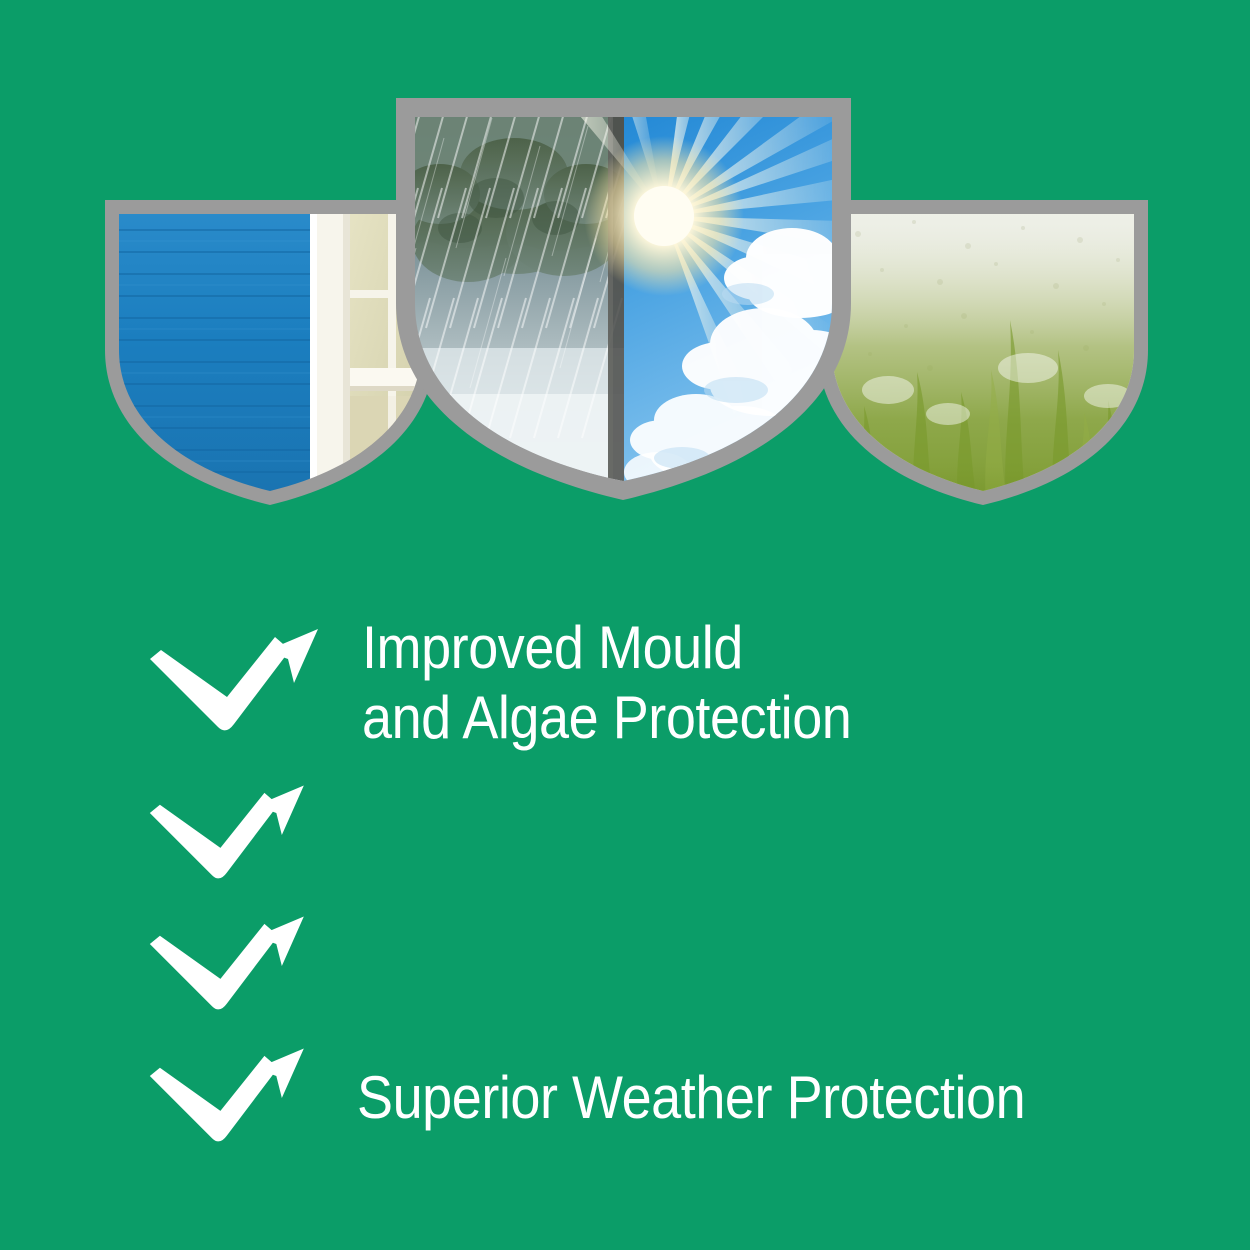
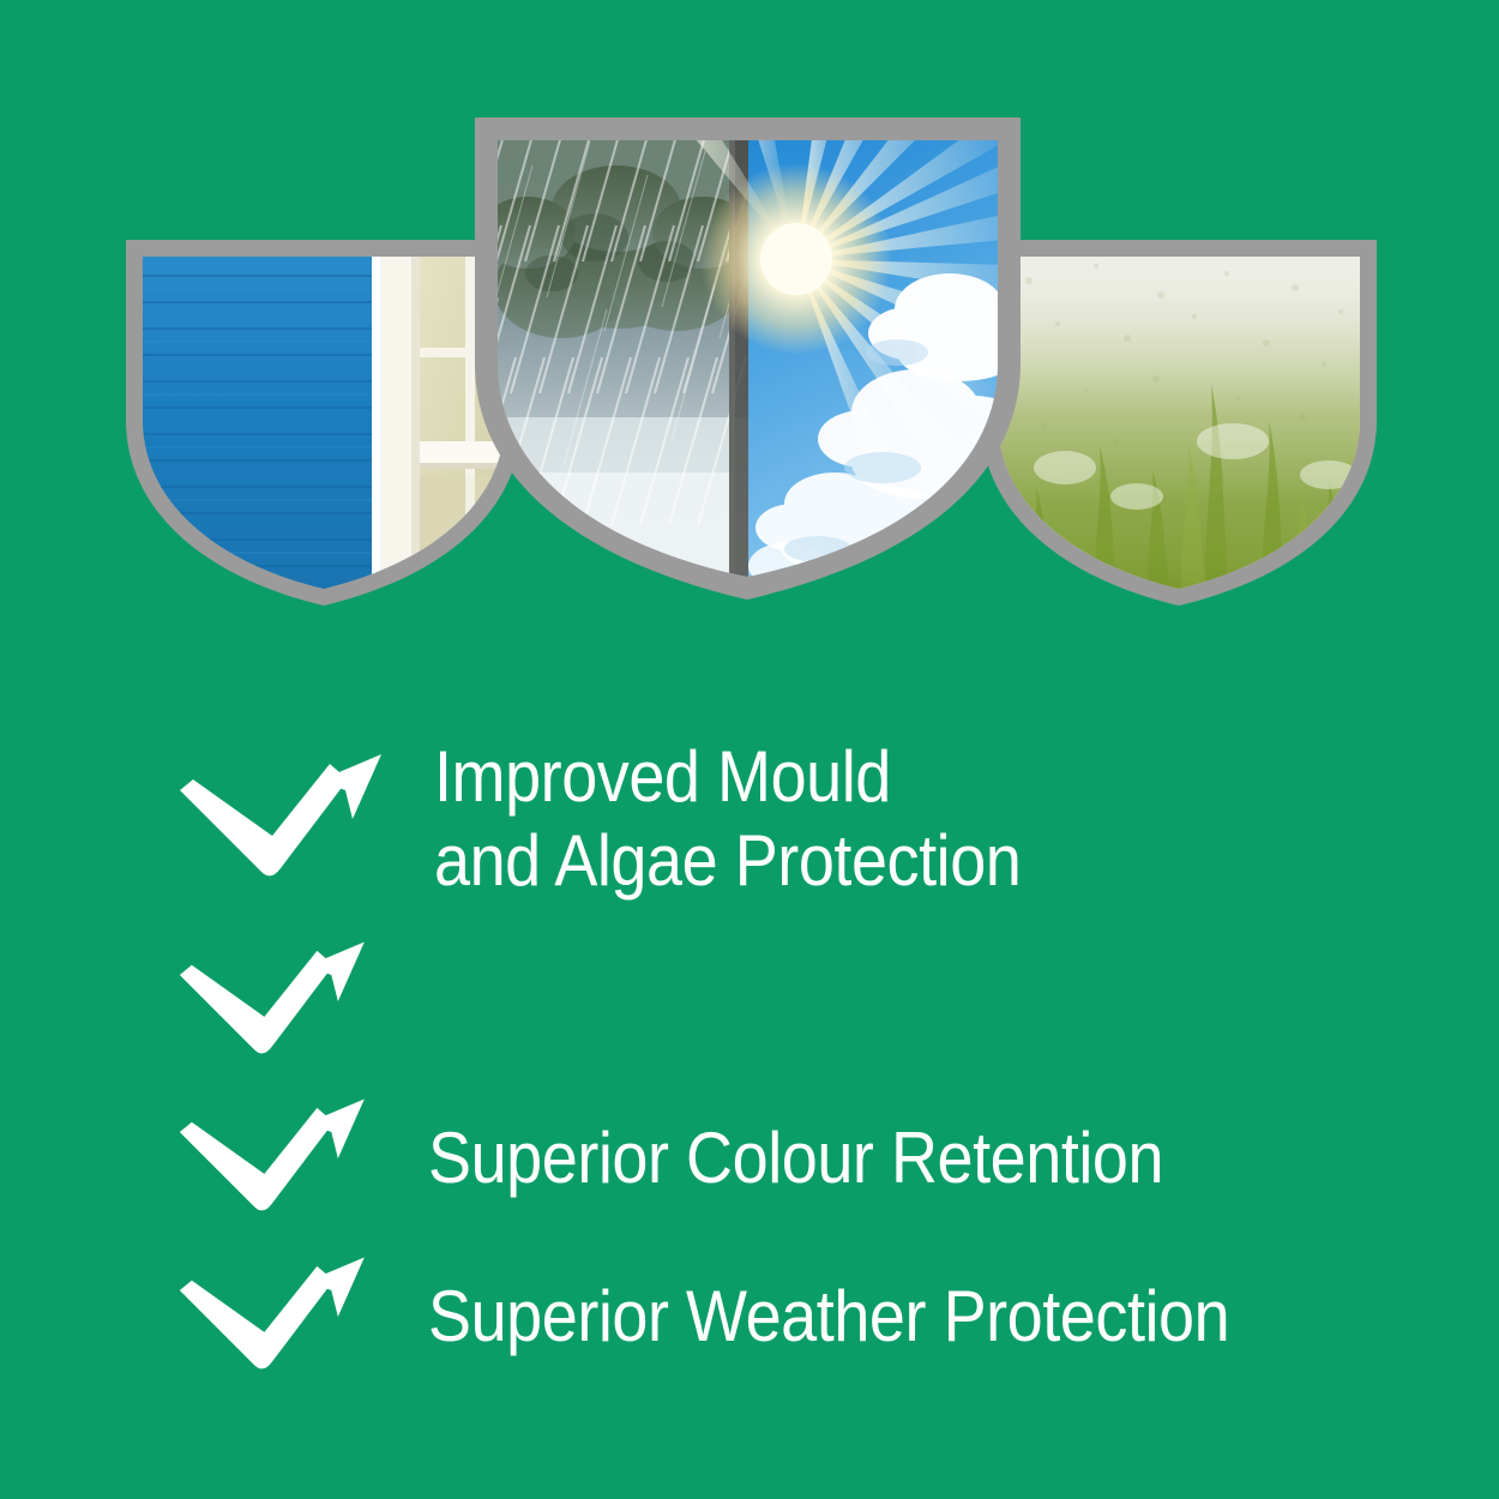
  Improved Mould
  and Algae Protection
+ Superior Colour Retention
  Superior Weather Protection
